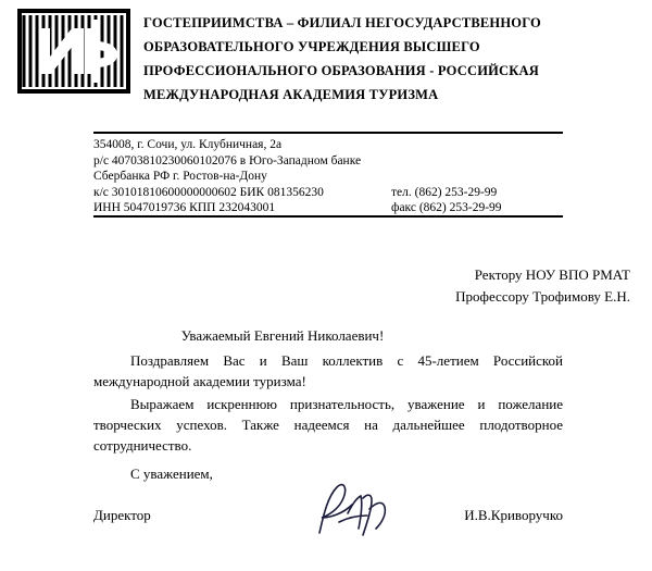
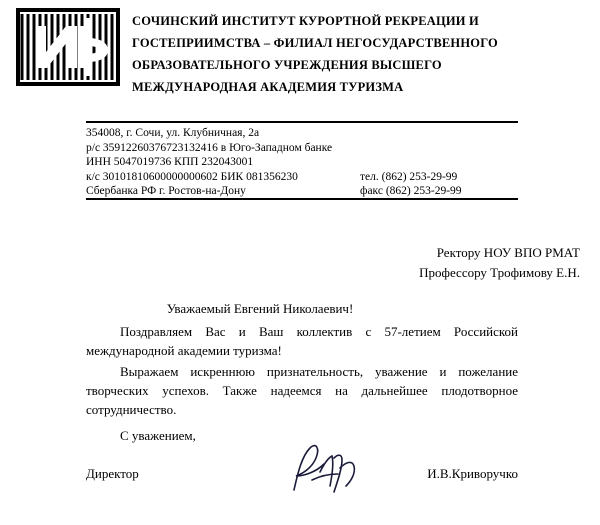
+ СОЧИНСКИЙ ИНСТИТУТ КУРОРТНОЙ РЕКРЕАЦИИ И
  ГОСТЕПРИИМСТВА – ФИЛИАЛ НЕГОСУДАРСТВЕННОГО
  ОБРАЗОВАТЕЛЬНОГО УЧРЕЖДЕНИЯ ВЫСШЕГО
- ПРОФЕССИОНАЛЬНОГО ОБРАЗОВАНИЯ - РОССИЙСКАЯ
  МЕЖДУНАРОДНАЯ АКАДЕМИЯ ТУРИЗМА
  354008, г. Сочи, ул. Клубничная, 2а
- р/с 40703810230060102076 в Юго-Западном банке
+ р/с 35912260376723132416 в Юго-Западном банке
- Сбербанка РФ г. Ростов-на-Дону
+ ИНН 5047019736 КПП 232043001
  к/с 30101810600000000602 БИК 081356230
  тел. (862) 253-29-99
- ИНН 5047019736 КПП 232043001
+ Сбербанка РФ г. Ростов-на-Дону
  факс (862) 253-29-99
  Ректору НОУ ВПО РМАТ
  Профессору Трофимову Е.Н.
  Уважаемый Евгений Николаевич!
- Поздравляем Вас и Ваш коллектив с 45-летием Российской международной академии туризма!
+ Поздравляем Вас и Ваш коллектив с 57-летием Российской международной академии туризма!
  Выражаем искреннюю признательность, уважение и пожелание творческих успехов. Также надеемся на дальнейшее плодотворное сотрудничество.
  С уважением,
  Директор
  И.В.Криворучко
